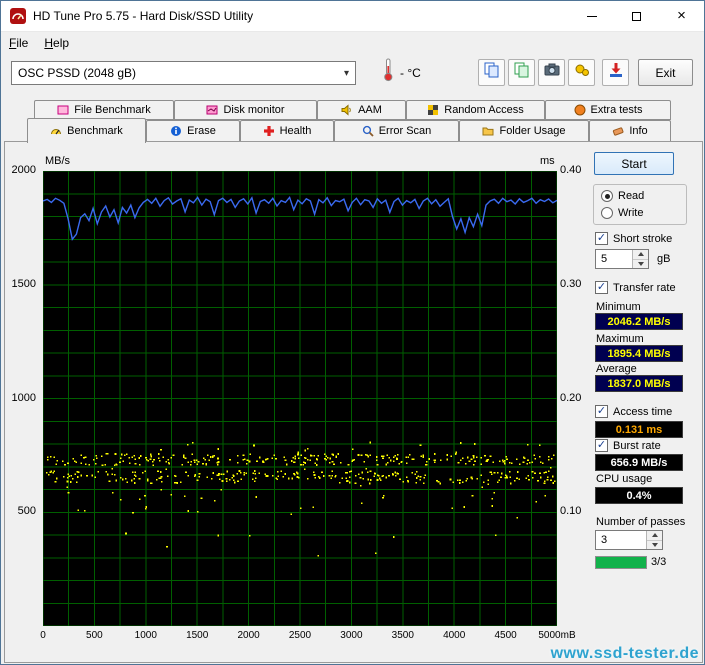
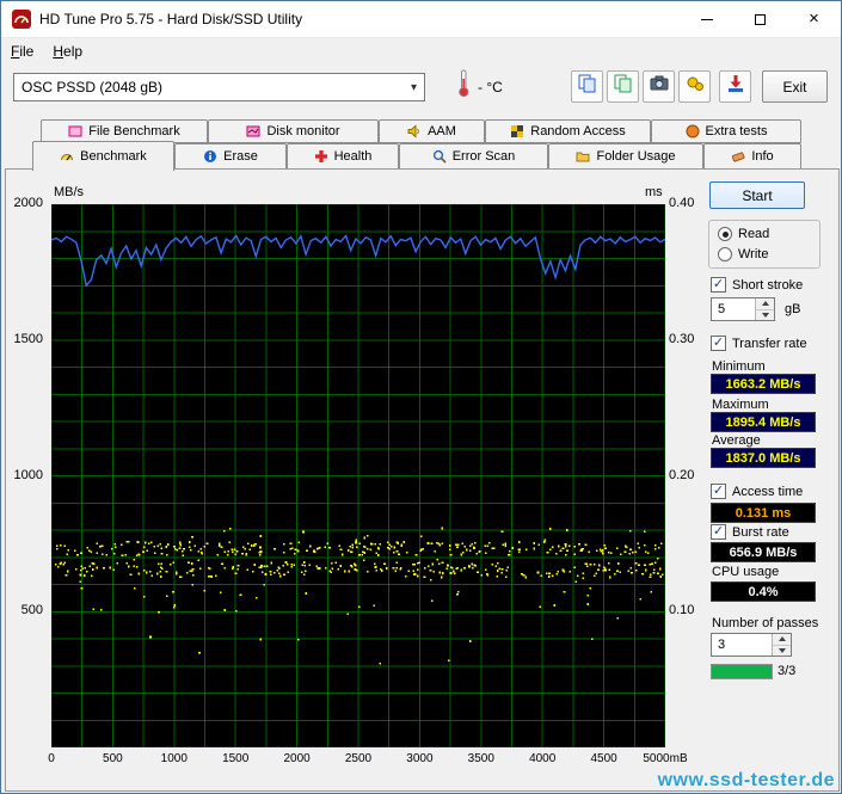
  HD Tune Pro 5.75 - Hard Disk/SSD Utility
  ×
  File
  Help
  OSC PSSD (2048 gB)
  ▾
  - °C
  Exit
  File Benchmark
  Disk monitor
  AAM
  Random Access
  Extra tests
  Benchmark
  Erase
  Health
  Error Scan
  Folder Usage
  Info
  MB/s
  ms
  2000
  1500
  1000
  500
  0.40
  0.30
  0.20
  0.10
  0
  500
  1000
  1500
  2000
  2500
  3000
  3500
  4000
  4500
  5000mB
  Start
  Read
  Write
  ✓
  Short stroke
  5
  gB
  ✓
  Transfer rate
  Minimum
- 2046.2 MB/s
+ 1663.2 MB/s
  Maximum
  1895.4 MB/s
  Average
  1837.0 MB/s
  ✓
  Access time
  0.131 ms
  ✓
  Burst rate
  656.9 MB/s
  CPU usage
  0.4%
  Number of passes
  3
  3/3
  www.ssd-tester.de
